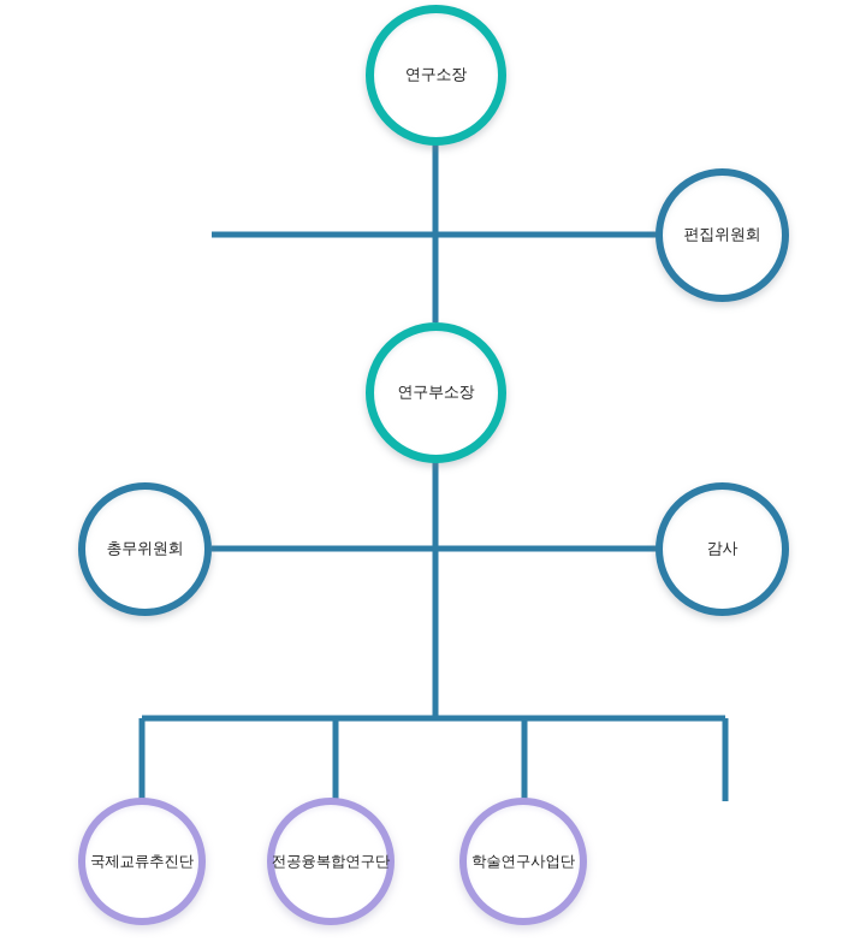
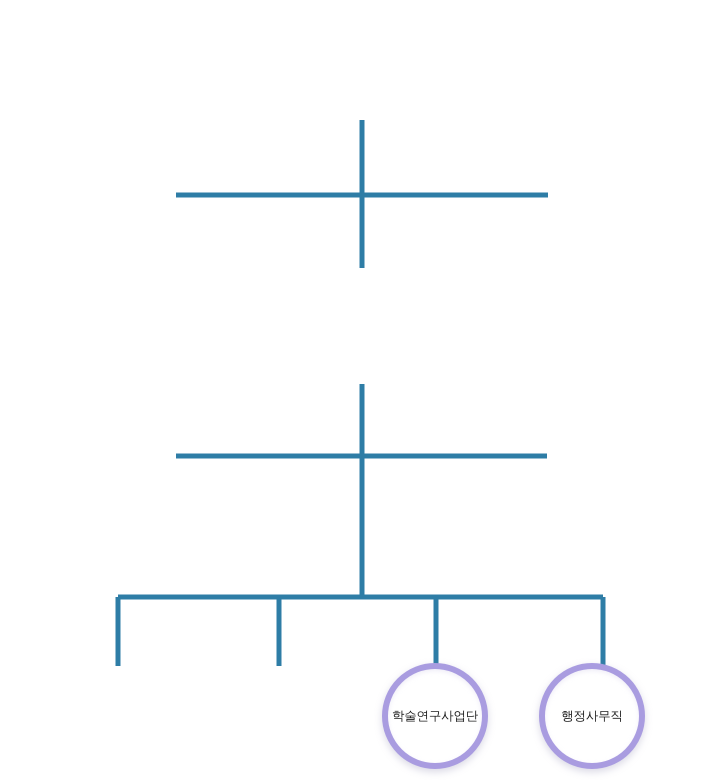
- 연구소장
- 편집위원회
- 연구부소장
- 총무위원회
- 감사
- 국제교류추진단
- 전공융복합연구단
  학술연구사업단
+ 행정사무직
